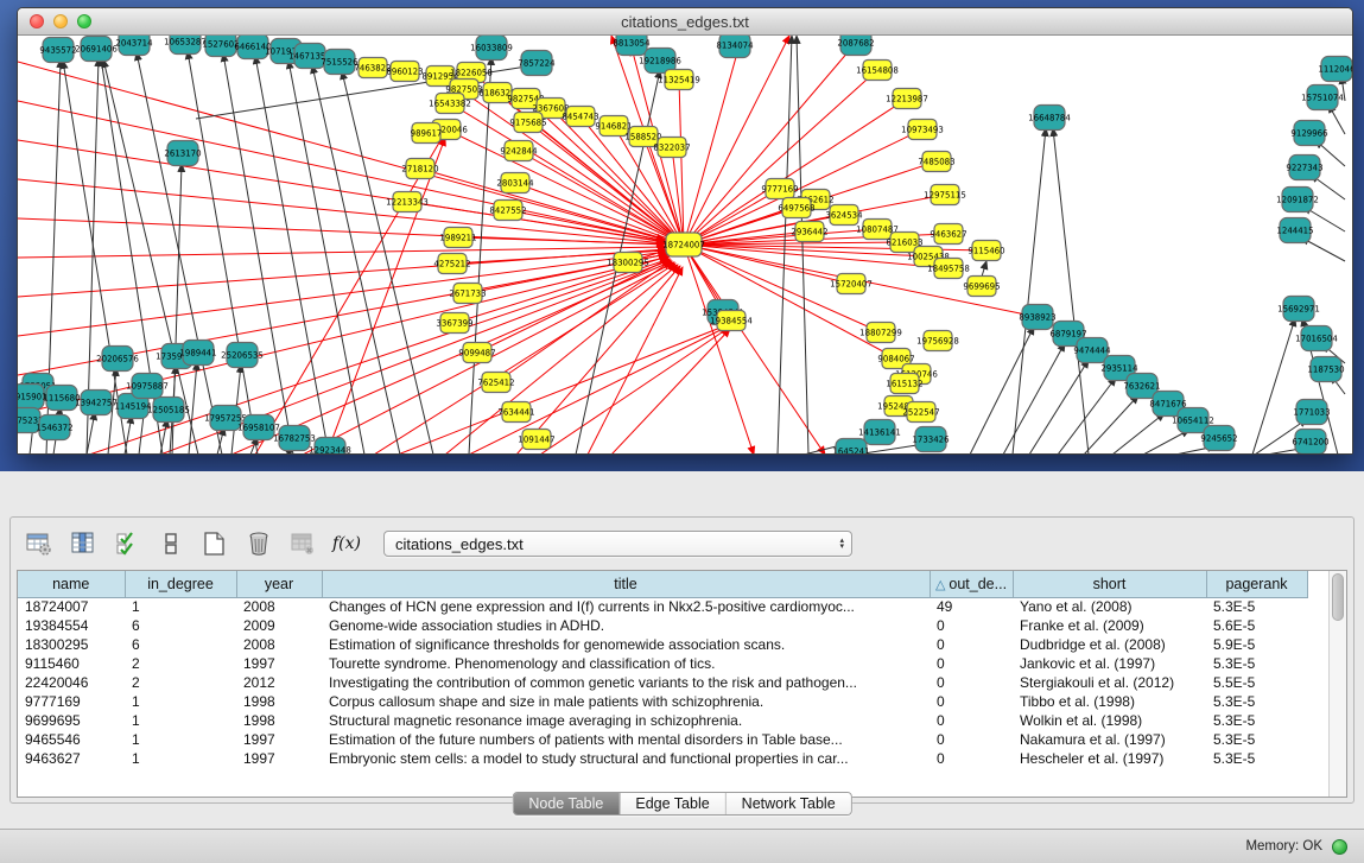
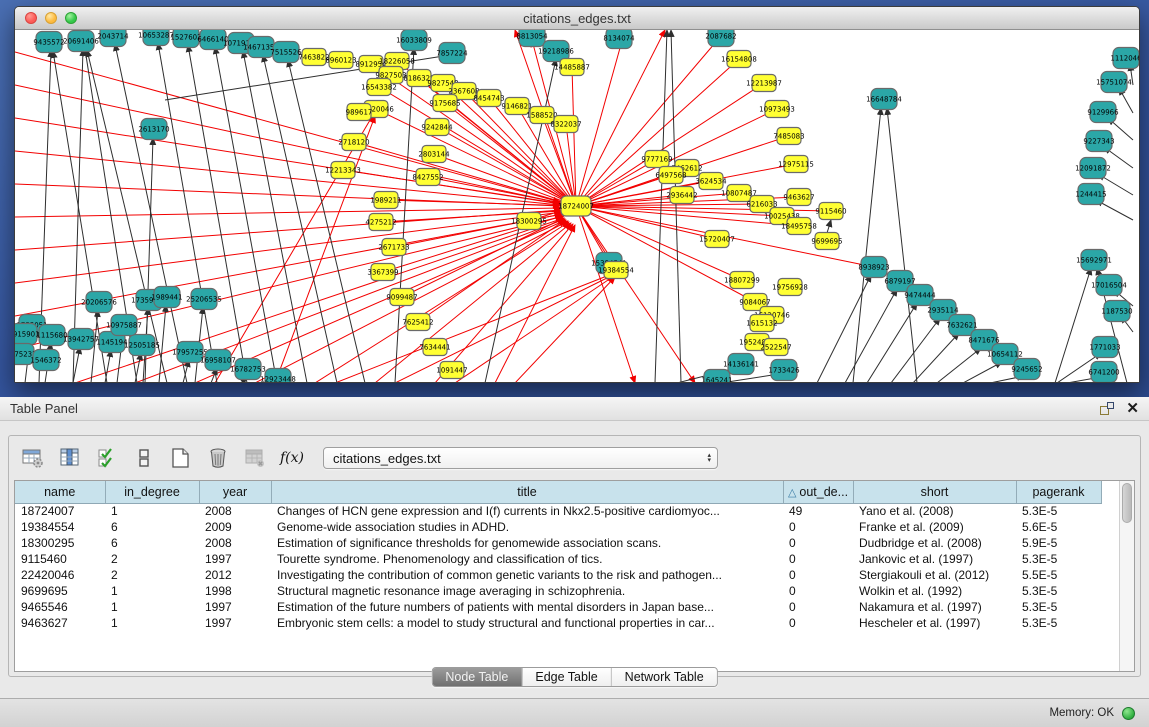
  citations_edges.txt
  9435572
  20691406
  2043714
  10653287
  1527602
  6466140
  1467135
  7515526
  16033809
  7857224
  8813054
  19218986
  8134074
  2087682
  2613170
  915901
  1115680
  13942757
  1145194
  12505185
  20206576
  10975887
  1795725
  16958107
  16782753
  12923448
  25206535
  1989441
  1546372
  14136141
  1733426
  1645241
  16648784
  8938923
  6879197
  9474444
  2935114
  7632621
  8471676
  10654112
  9245652
  111204
  15751074
  9129966
  9227343
  12091872
  1244415
  15692971
  17016504
  1187530
  1771033
  6741200
  7463822
  8960123
  8912954
  18226058
  9827503
  16543382
  818632
  982754
  236760
  9175685
  989617
  9242844
  2718120
  2803144
  12213343
  8427552
  1989211
  4275212
  2671733
  3367399
  9099487
  7625412
  7634441
  1091447
  8454743
  9146821
  1588520
  8322037
- 11325419
+ 14485887
  9777169
  6497568
  2936442
  16154808
  12213987
  10973493
  7485083
  12975115
  3624534
  10807487
  6216033
  10025438
  18495758
  9463627
  9115460
  9699695
  15720407
  18300295
  19384554
  18807299
  19756928
  9084067
  1615132
  2522547
  18724007
+ Table Panel
+ ✕
  f(x)
  citations_edges.txt
  name	in_degree	year	title	△ out_de...	short	pagerank
  18724007	1	2008	Changes of HCN gene expression and I(f) currents in Nkx2.5-positive cardiomyoc...	49	Yano et al. (2008)	5.3E-5
  19384554	6	2009	Genome-wide association studies in ADHD.	0	Franke et al. (2009)	5.6E-5
  18300295	6	2008	Estimation of significance thresholds for genomewide association scans.	0	Dudbridge et al. (2008)	5.9E-5
  9115460	2	1997	Tourette syndrome. Phenomenology and classification of tics.	0	Jankovic et al. (1997)	5.3E-5
  22420046	2	2012	Investigating the contribution of common genetic variants to the risk and pathogen...	0	Stergiakouli et al. (2012)	5.5E-5
- 9777169	1	1998	Corpus callosum shape and size in male patients with schizophrenia.	0	Tibbo et al. (1998)	5.3E-5
- 9699695	1	1998	Structural magnetic resonance image averaging in schizophrenia.	0	Wolkin et al. (1998)	5.3E-5
+ 9699695	1	1998	Structural magnetic resonance image averaging in schizophrenia.	0	Wolkin et al. (1992)	5.3E-5
- 9465546	1	1997	Estimation of the future numbers of patients with mental disorders in Table base...	0	Nakamura et al. (1997)	5.3E-5
+ 9465546	1	1997	Estimation of the future numbers of patients with mental disorders in Japan base...	0	Nakamura et al. (1997)	5.3E-5
  9463627	1	1997	Embryonic stem cells: a model to study structural and functional properties in car...	0	Hescheler et al. (1997)	5.3E-5
  Node Table
  Edge Table
  Network Table
  Memory: OK
